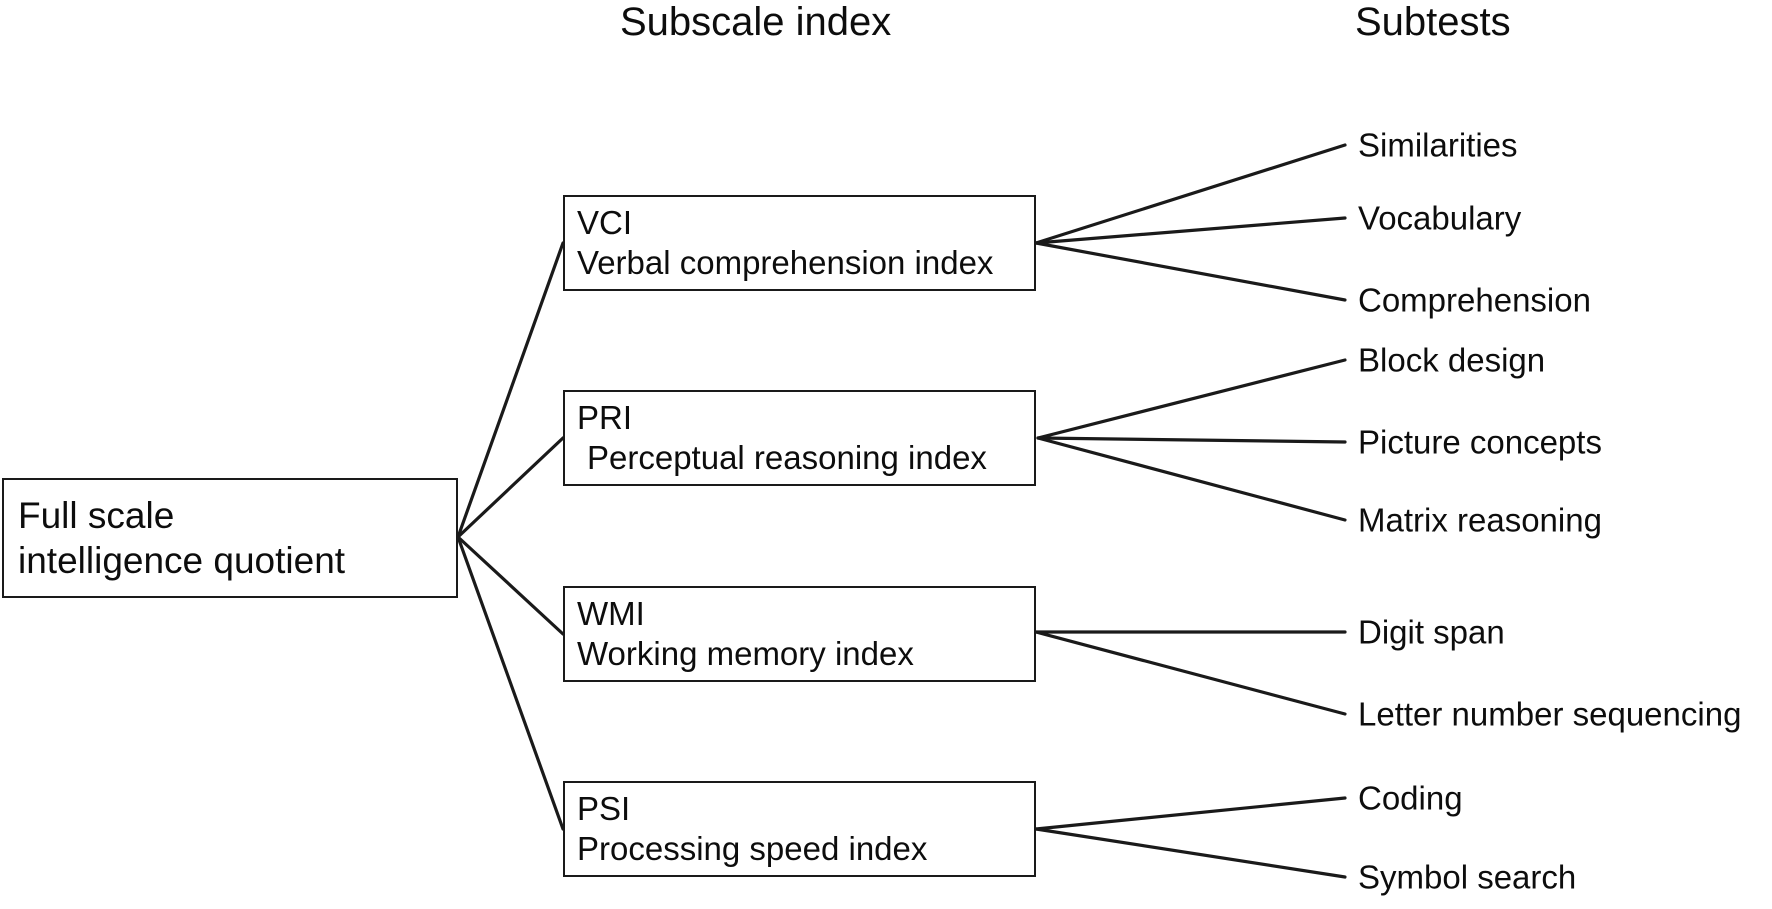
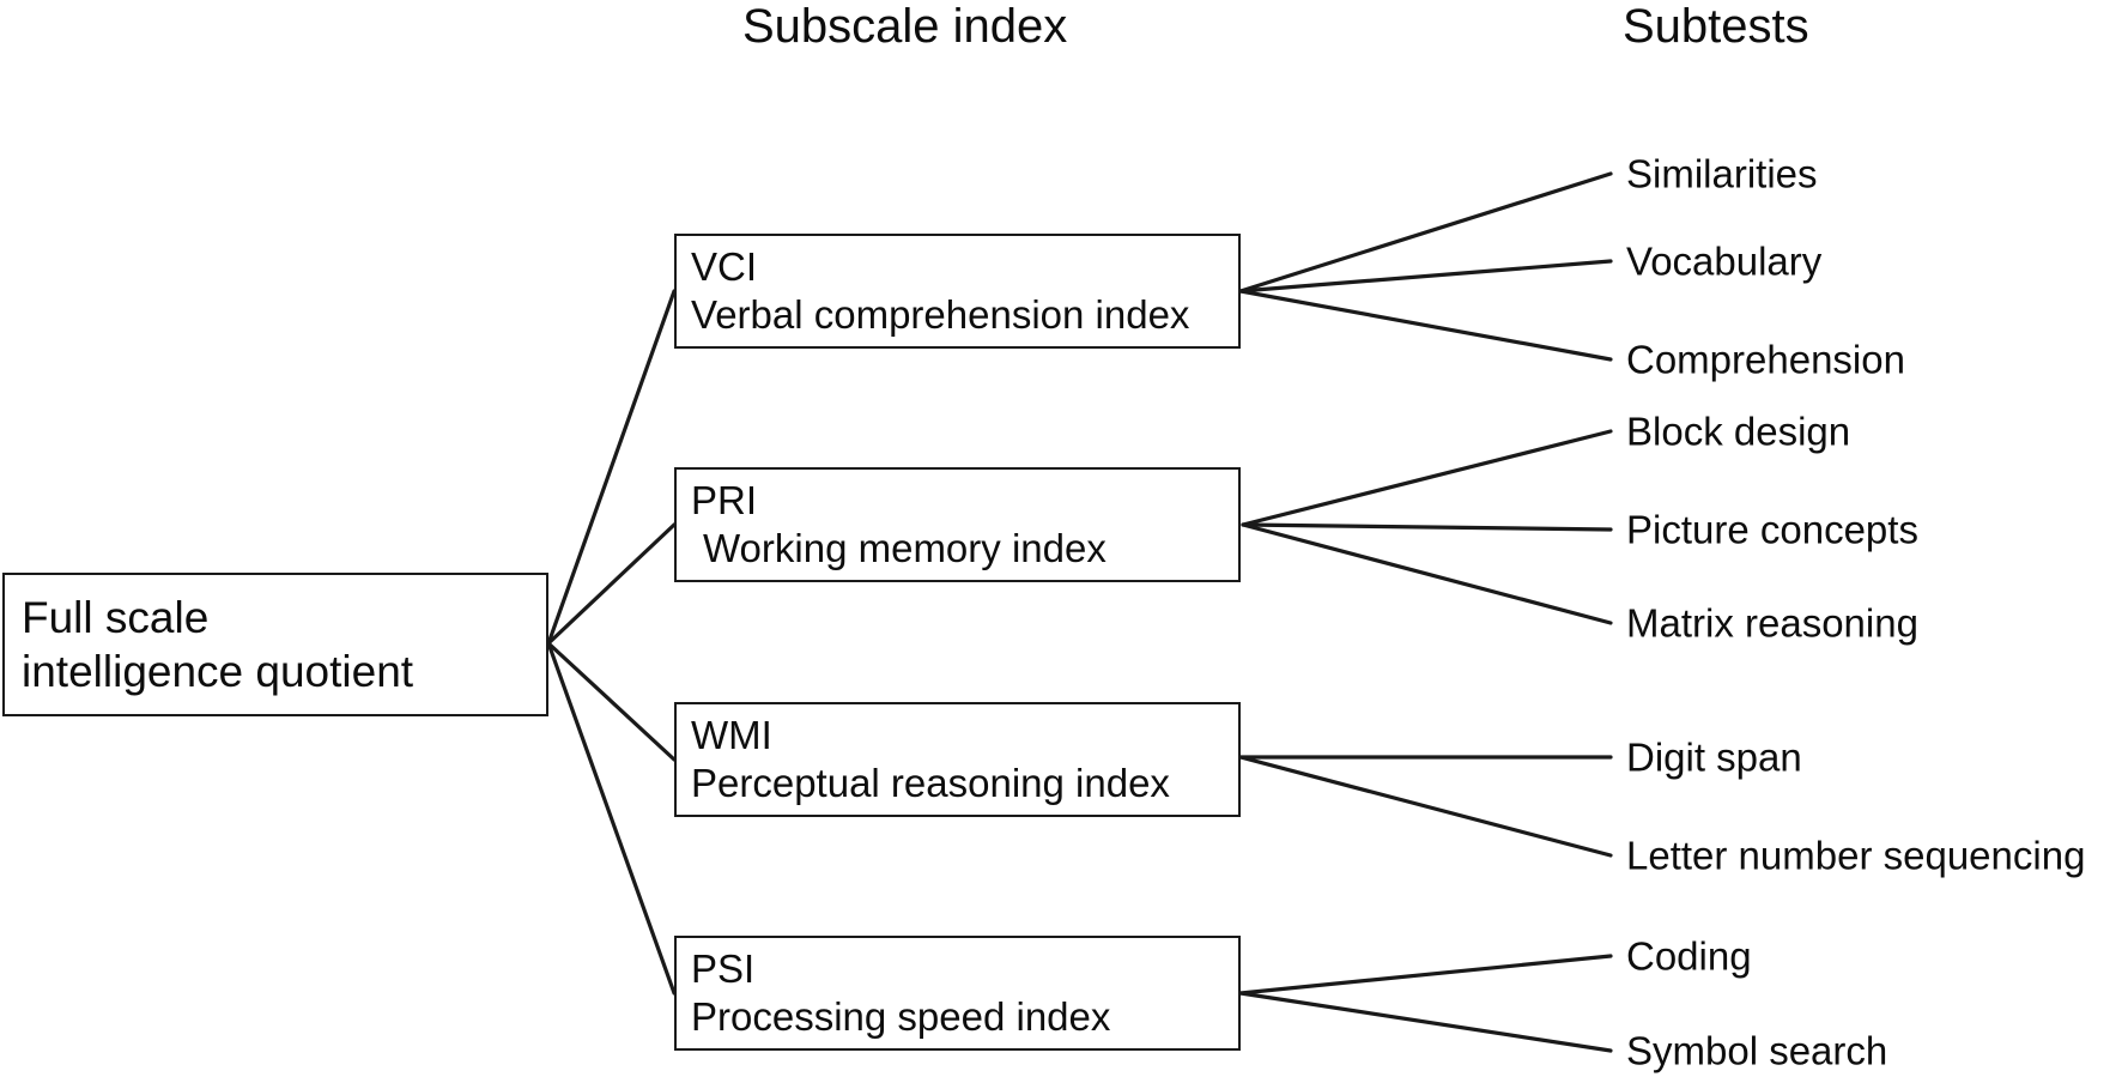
  Subscale index
  Subtests
  Full scale
  intelligence quotient
  VCI
  Verbal comprehension index
  PRI
- Perceptual reasoning index
+ Working memory index
  WMI
- Working memory index
+ Perceptual reasoning index
  PSI
  Processing speed index
  Similarities
  Vocabulary
  Comprehension
  Block design
  Picture concepts
  Matrix reasoning
  Digit span
  Letter number sequencing
  Coding
  Symbol search
